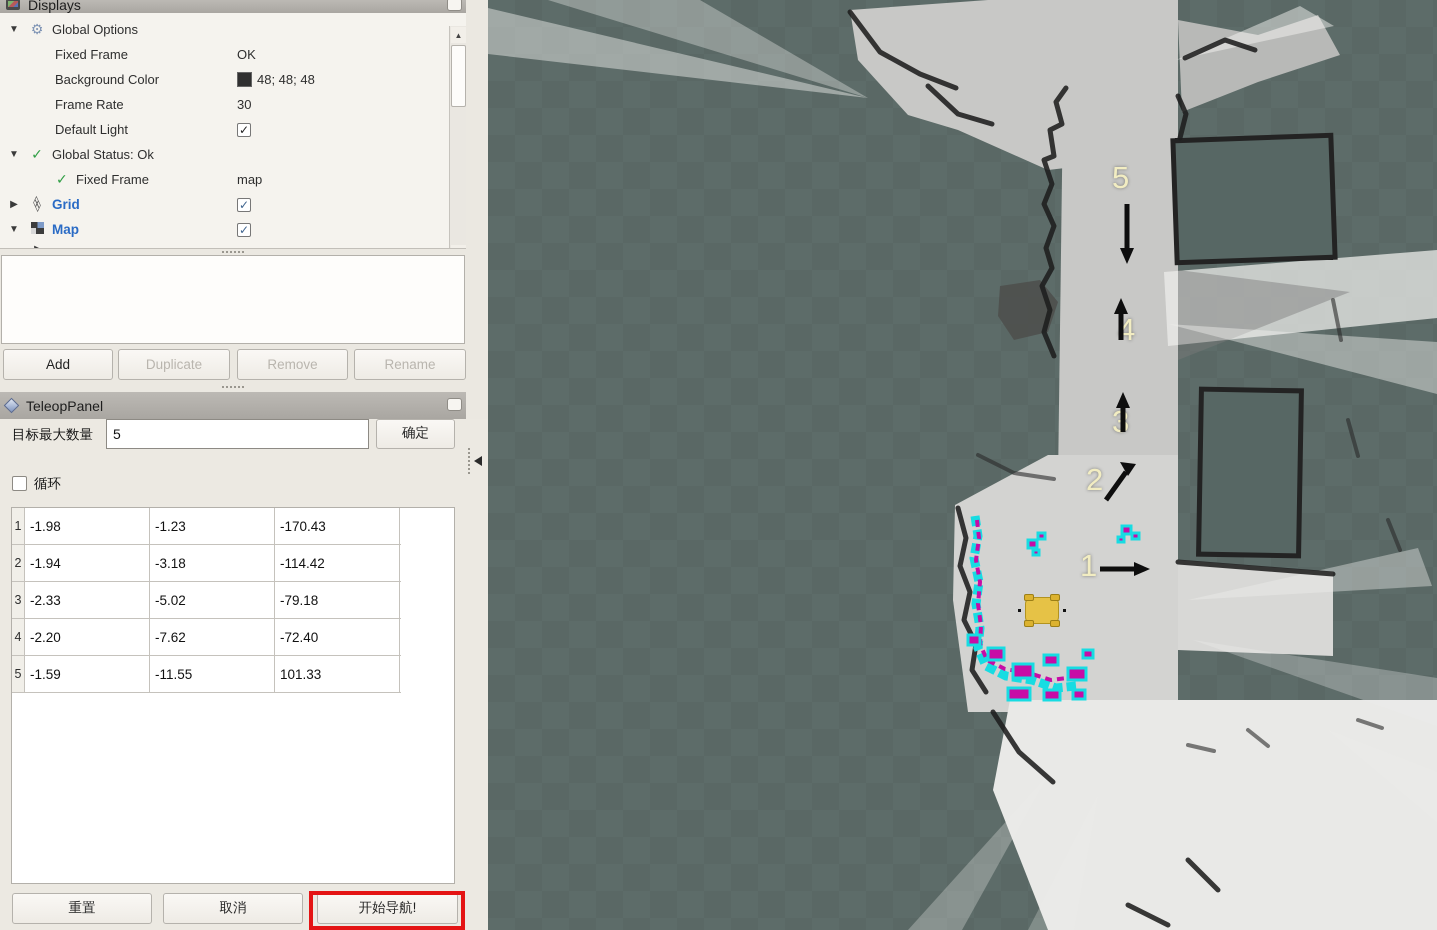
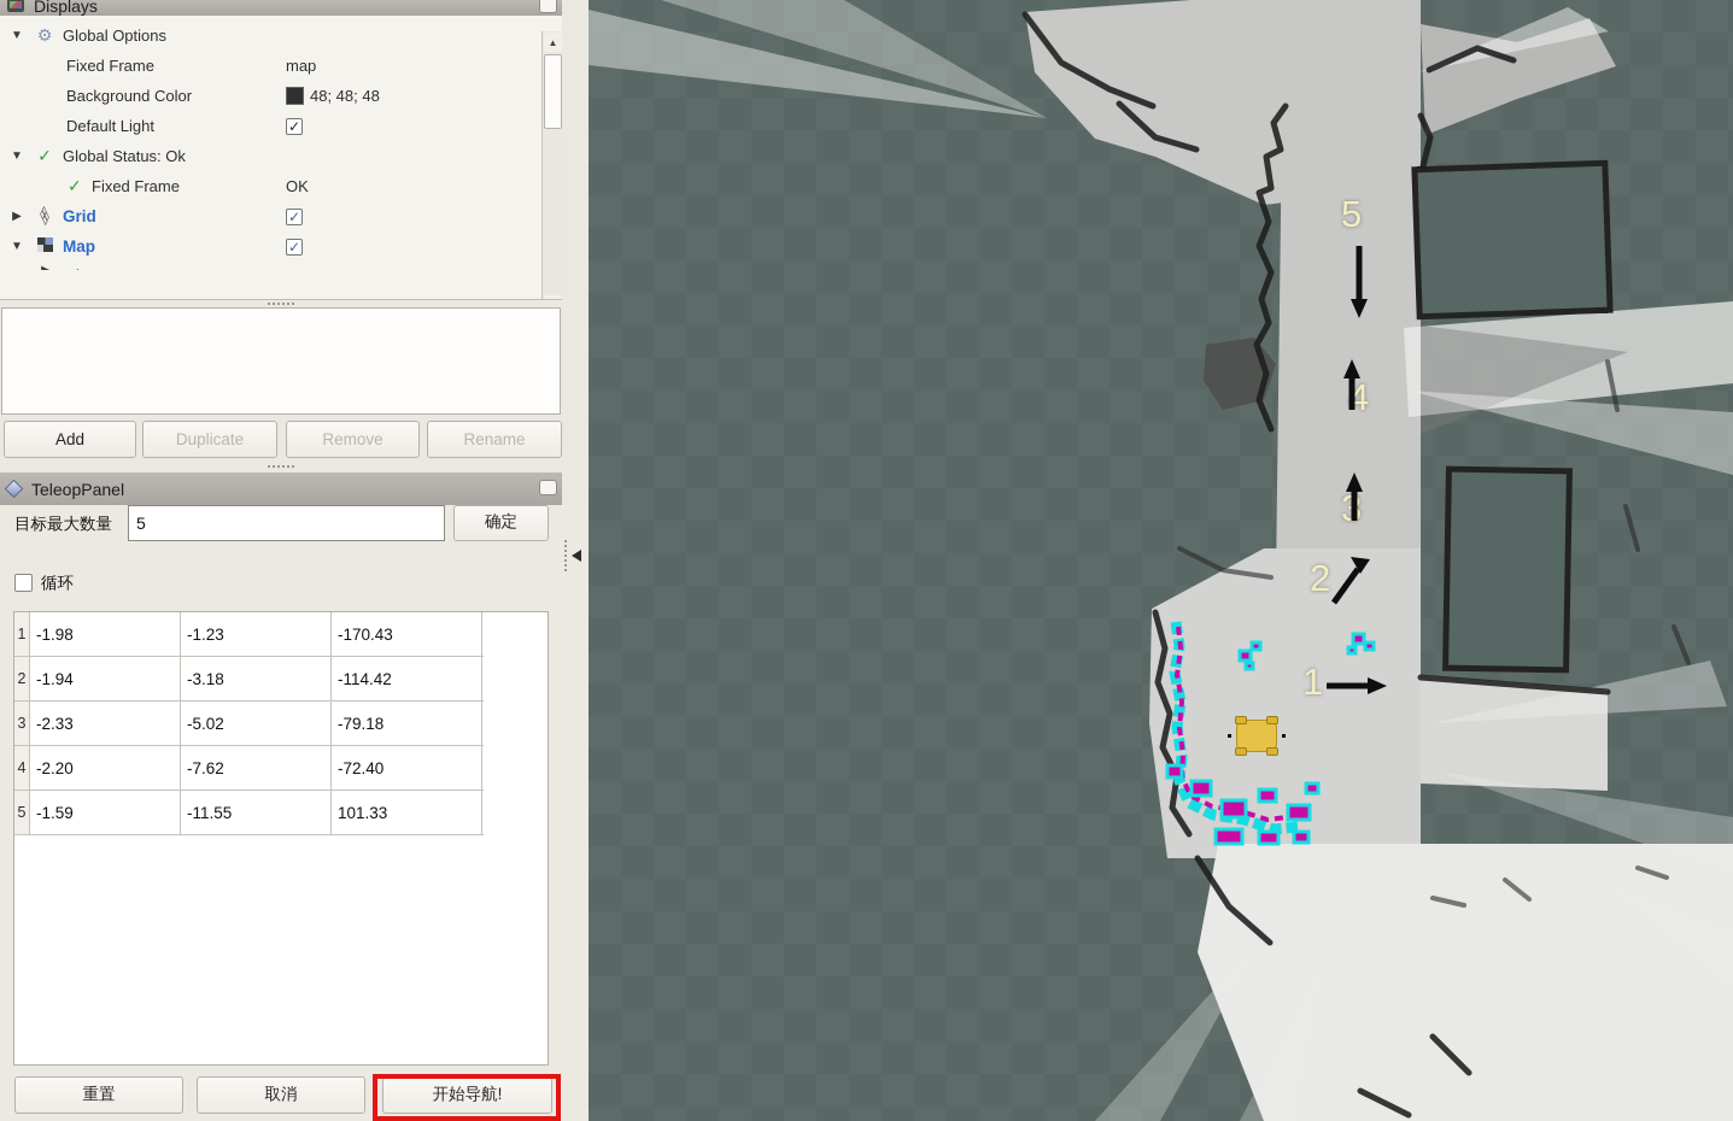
  Displays
  ▼
  ⚙
  Global Options
  Fixed Frame
- OK
+ map
  Background Color
  48; 48; 48
- Frame Rate
- 30
  Default Light
  ✓
  ▼
  ✓
  Global Status: Ok
  ✓
  Fixed Frame
- map
+ OK
  ▶
  Grid
  ✓
  ▼
  Map
  ✓
  ▲
  Add
  Duplicate
  Remove
  Rename
  TeleopPanel
  目标最大数量
  5
  确定
  循环
  1
  -1.98
  -1.23
  -170.43
  2
  -1.94
  -3.18
  -114.42
  3
  -2.33
  -5.02
  -79.18
  4
  -2.20
  -7.62
  -72.40
  5
  -1.59
  -11.55
  101.33
  重置
  取消
  开始导航!
  1
  2
  4
  5
